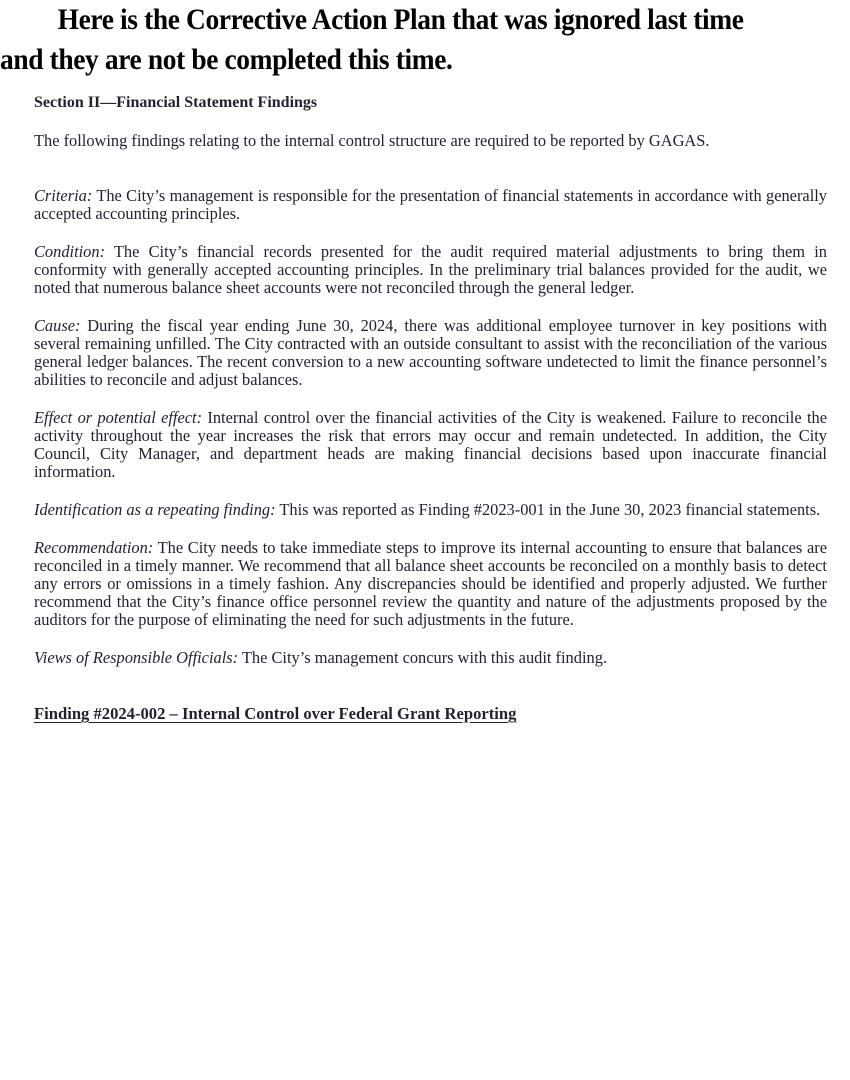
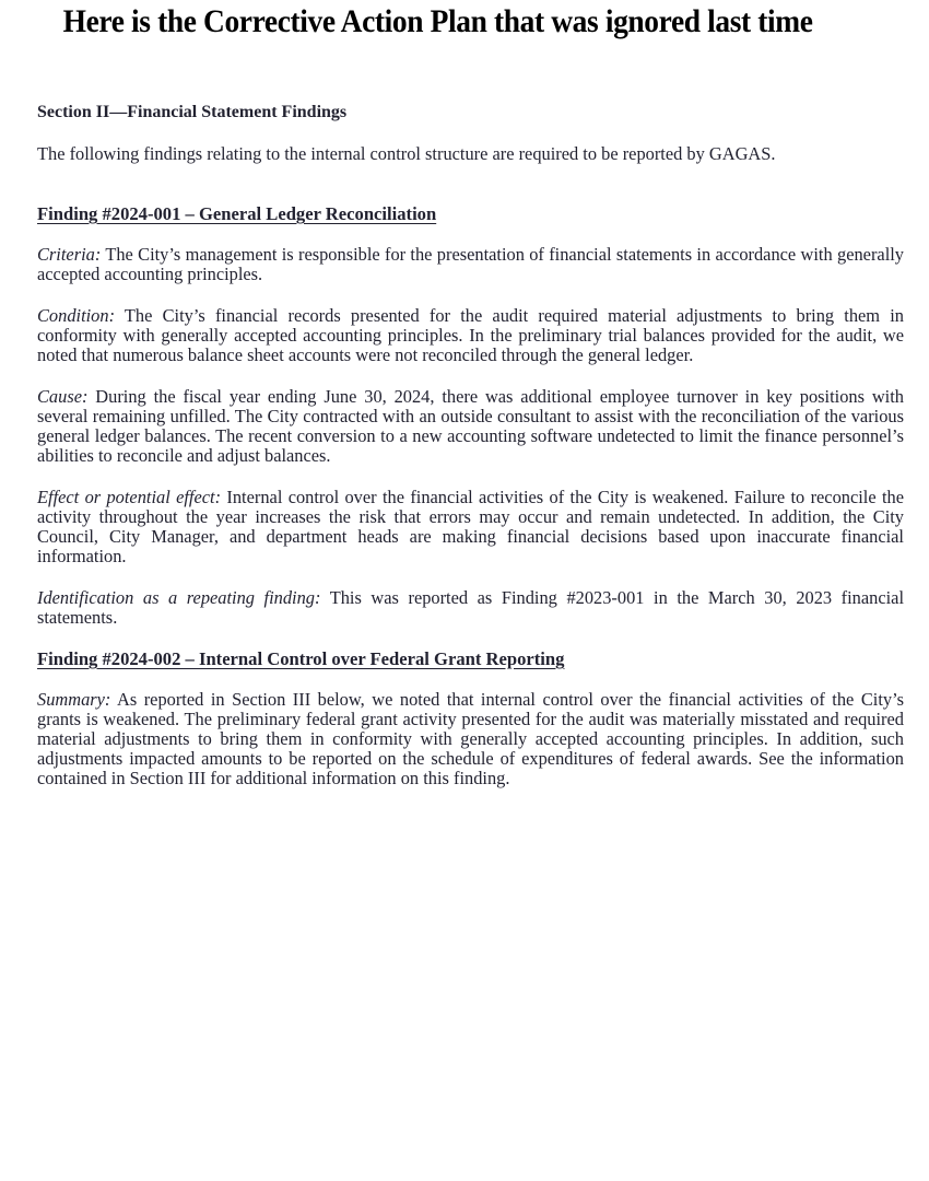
  Here is the Corrective Action Plan that was ignored last time
- and they are not be completed this time.
  Section II—Financial Statement Findings
  The following findings relating to the internal control structure are required to be reported by GAGAS.
+ Finding #2024-001 – General Ledger Reconciliation
  Criteria: The City’s management is responsible for the presentation of financial statements in accordance with generally accepted accounting principles.
  Condition: The City’s financial records presented for the audit required material adjustments to bring them in conformity with generally accepted accounting principles. In the preliminary trial balances provided for the audit, we noted that numerous balance sheet accounts were not reconciled through the general ledger.
  Cause: During the fiscal year ending June 30, 2024, there was additional employee turnover in key positions with several remaining unfilled. The City contracted with an outside consultant to assist with the reconciliation of the various general ledger balances. The recent conversion to a new accounting software undetected to limit the finance personnel’s abilities to reconcile and adjust balances.
  Effect or potential effect: Internal control over the financial activities of the City is weakened. Failure to reconcile the activity throughout the year increases the risk that errors may occur and remain undetected. In addition, the City Council, City Manager, and department heads are making financial decisions based upon inaccurate financial information.
- Identification as a repeating finding: This was reported as Finding #2023-001 in the June 30, 2023 financial statements.
+ Identification as a repeating finding: This was reported as Finding #2023-001 in the March 30, 2023 financial statements.
- Recommendation: The City needs to take immediate steps to improve its internal accounting to ensure that balances are reconciled in a timely manner. We recommend that all balance sheet accounts be reconciled on a monthly basis to detect any errors or omissions in a timely fashion. Any discrepancies should be identified and properly adjusted. We further recommend that the City’s finance office personnel review the quantity and nature of the adjustments proposed by the auditors for the purpose of eliminating the need for such adjustments in the future.
- Views of Responsible Officials: The City’s management concurs with this audit finding.
  Finding #2024-002 – Internal Control over Federal Grant Reporting
+ Summary: As reported in Section III below, we noted that internal control over the financial activities of the City’s grants is weakened. The preliminary federal grant activity presented for the audit was materially misstated and required material adjustments to bring them in conformity with generally accepted accounting principles. In addition, such adjustments impacted amounts to be reported on the schedule of expenditures of federal awards. See the information contained in Section III for additional information on this finding.
